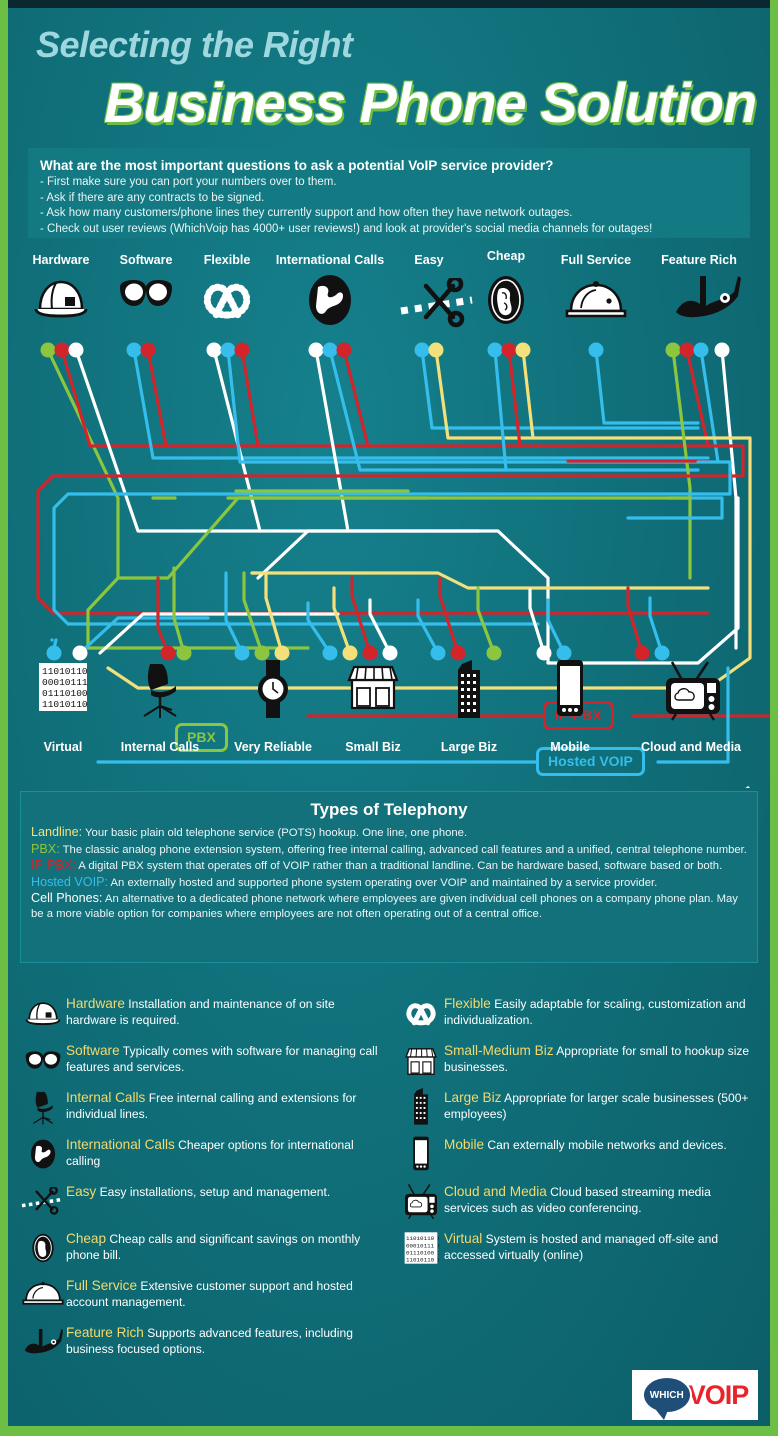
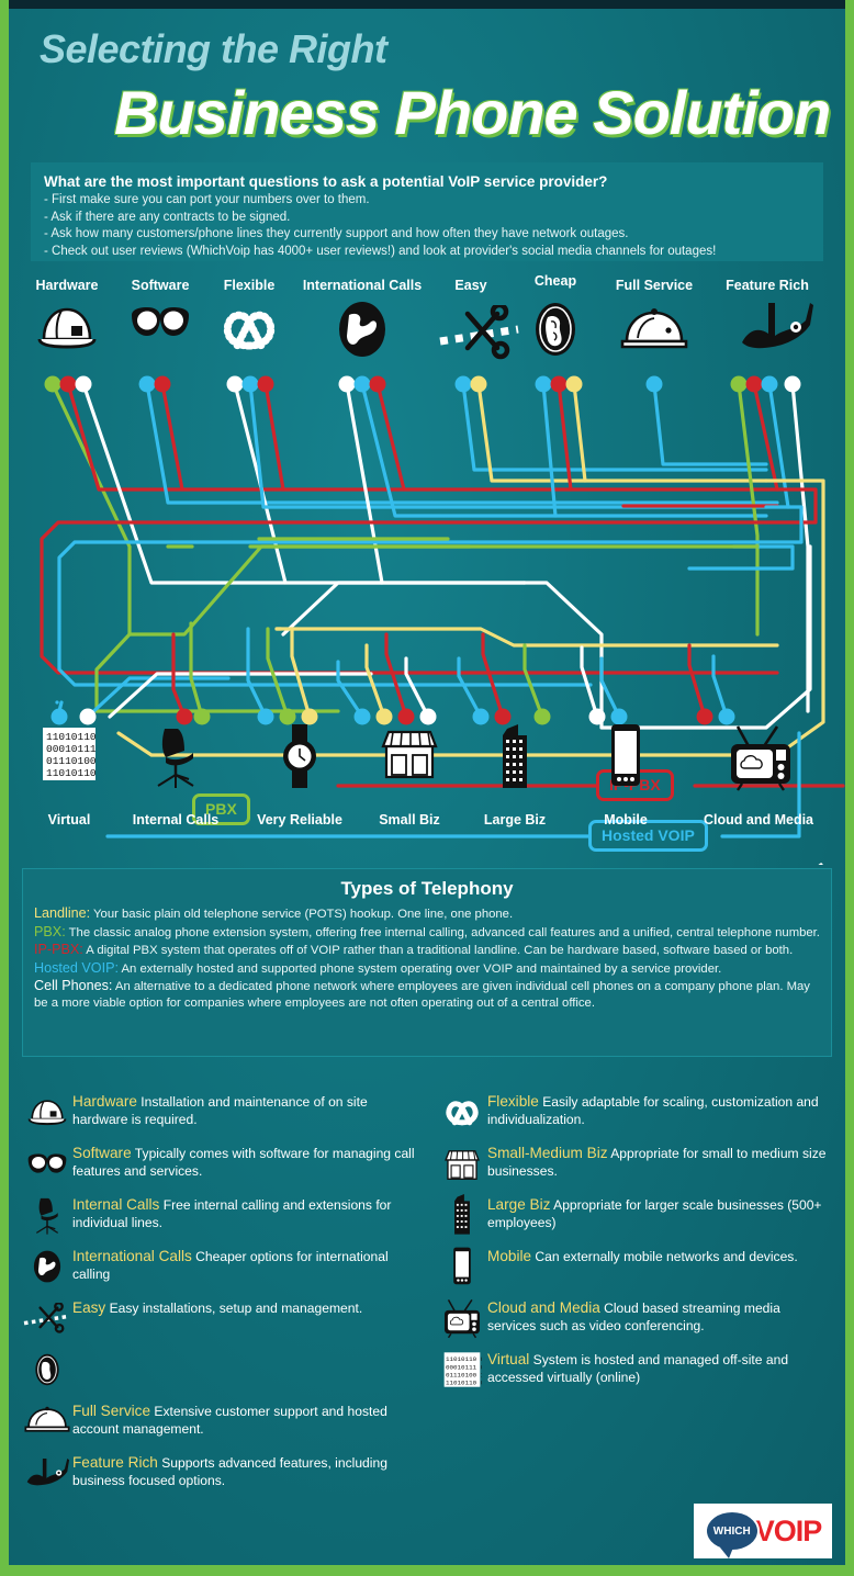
  Selecting the Right
  Business Phone Solution
  What are the most important questions to ask a potential VoIP service provider?
  - First make sure you can port your numbers over to them.
  - Ask if there are any contracts to be signed.
  - Ask how many customers/phone lines they currently support and how often they have network outages.
  - Check out user reviews (WhichVoip has 4000+ user reviews!) and look at provider's social media channels for outages!
  Hardware
  Software
  Flexible
  International Calls
  Easy
  Cheap
  Full Service
  Feature Rich
  PBX
  Hosted VOIP
  11010110
  00010111
  01110100
  11010110
  Virtual
  Internal Calls
  Very Reliable
  Small Biz
  Large Biz
  Mobile
  Cloud and Media
  Types of Telephony
  Landline: Your basic plain old telephone service (POTS) hookup. One line, one phone.
  PBX: The classic analog phone extension system, offering free internal calling, advanced call features and a unified, central telephone number.
  IP-PBX: A digital PBX system that operates off of VOIP rather than a traditional landline. Can be hardware based, software based or both.
  Hosted VOIP: An externally hosted and supported phone system operating over VOIP and maintained by a service provider.
  Cell Phones: An alternative to a dedicated phone network where employees are given individual cell phones on a company phone plan. May be a more viable option for companies where employees are not often operating out of a central office.
  Hardware Installation and maintenance of on site hardware is required.
  Software Typically comes with software for managing call features and services.
  Internal Calls Free internal calling and extensions for individual lines.
  International Calls Cheaper options for international calling
  Easy Easy installations, setup and management.
- Cheap Cheap calls and significant savings on monthly phone bill.
  Full Service Extensive customer support and hosted account management.
  Feature Rich Supports advanced features, including business focused options.
  Flexible Easily adaptable for scaling, customization and individualization.
- Small-Medium Biz Appropriate for small to hookup size businesses.
+ Small-Medium Biz Appropriate for small to medium size businesses.
  Large Biz Appropriate for larger scale businesses (500+ employees)
  Mobile Can externally mobile networks and devices.
  Cloud and Media Cloud based streaming media services such as video conferencing.
  Virtual System is hosted and managed off-site and accessed virtually (online)
  WHICH
  VOIP
